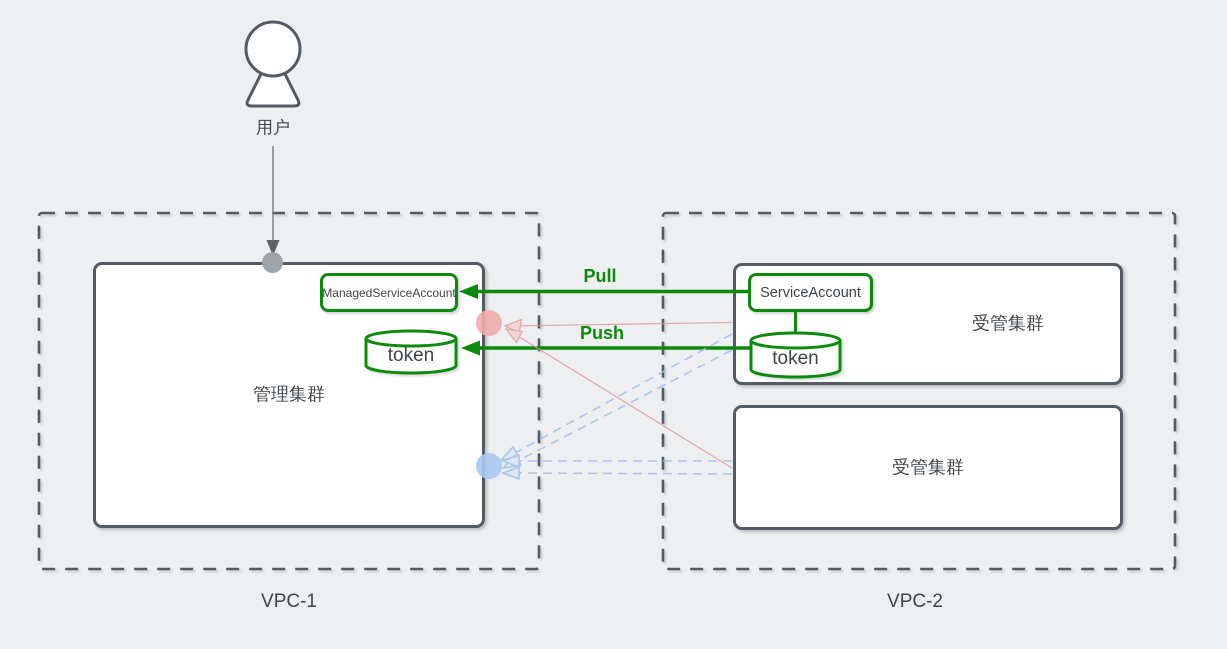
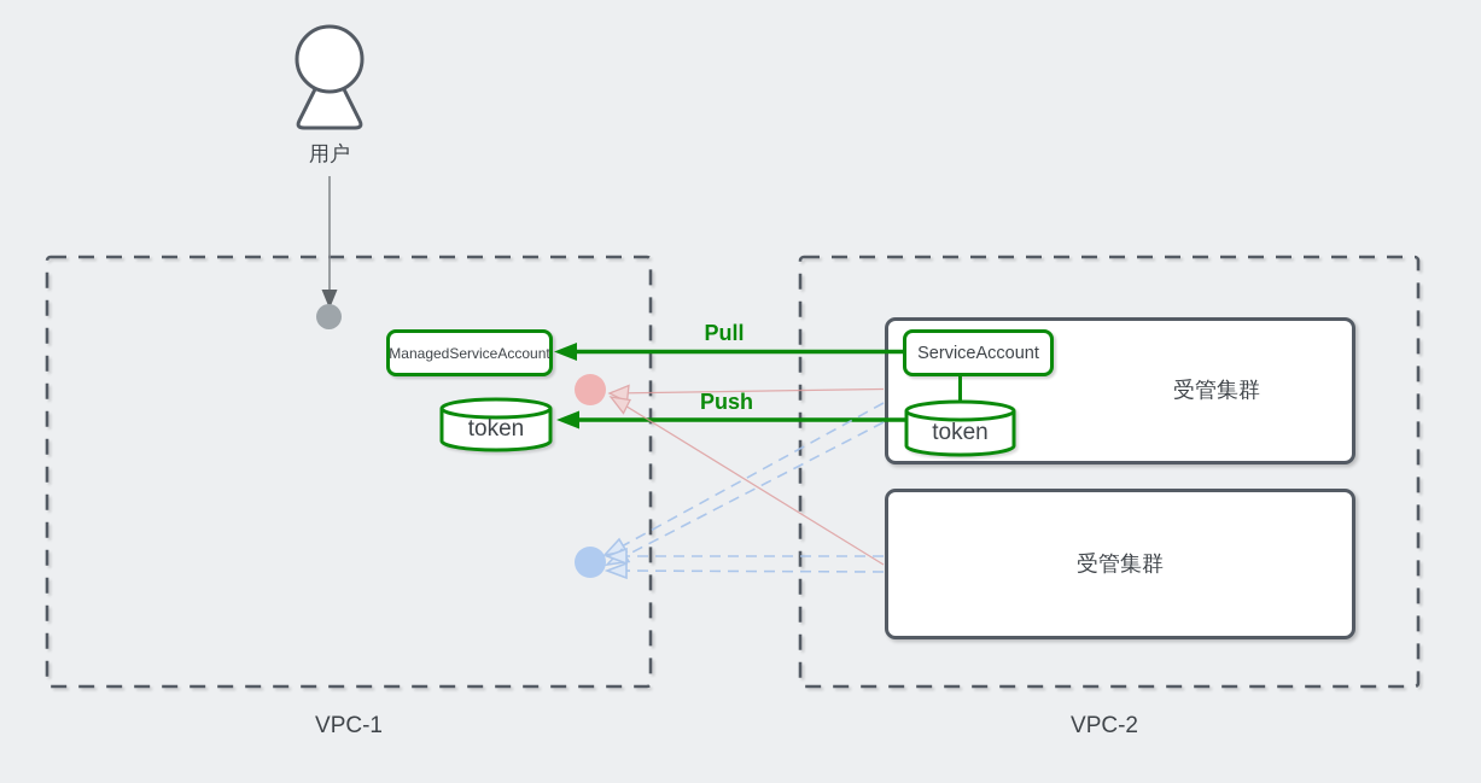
- 管理集群
  受管集群
  受管集群
  ManagedServiceAccount
  ServiceAccount
  用户
  token
  token
  Pull
  Push
  VPC-1
  VPC-2
